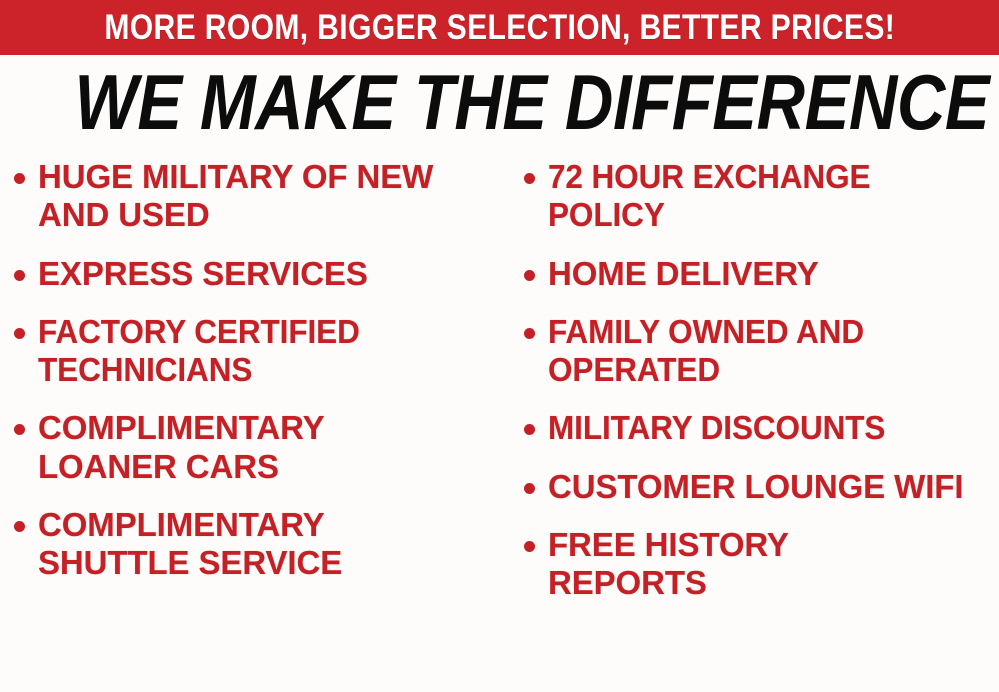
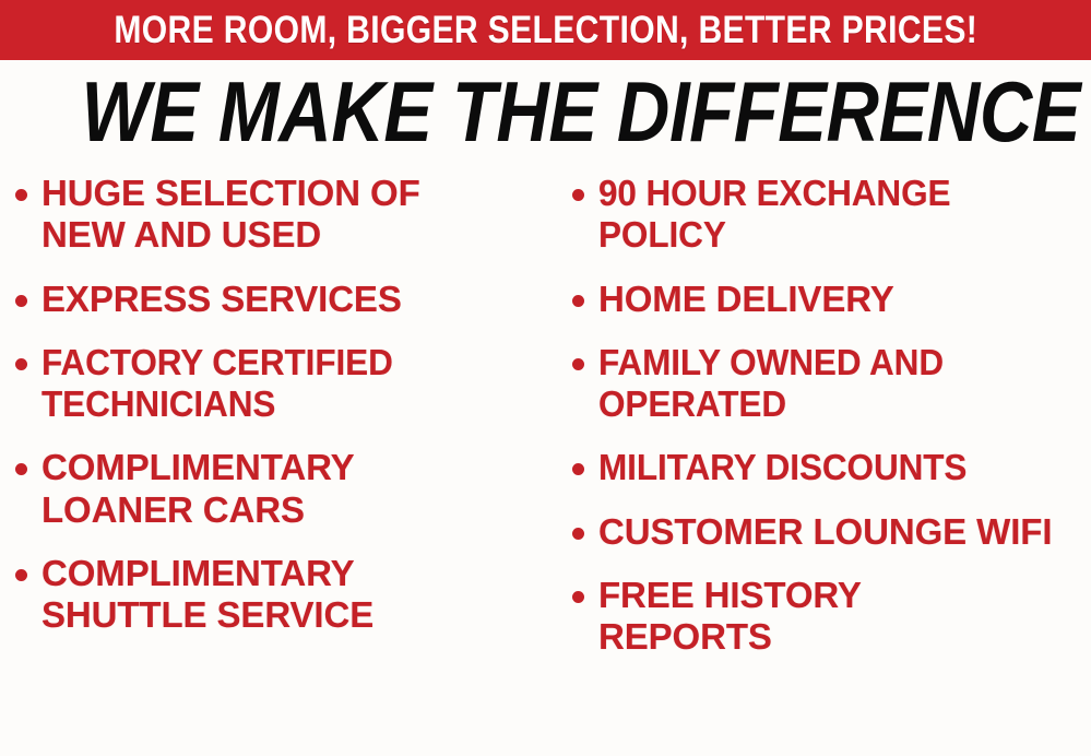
  MORE ROOM, BIGGER SELECTION, BETTER PRICES!
  WE MAKE THE DIFFERENCE
- HUGE MILITARY OF NEW AND USED
+ HUGE SELECTION OF NEW AND USED
  EXPRESS SERVICES
  FACTORY CERTIFIED TECHNICIANS
  COMPLIMENTARY LOANER CARS
  COMPLIMENTARY SHUTTLE SERVICE
- 72 HOUR EXCHANGE POLICY
+ 90 HOUR EXCHANGE POLICY
  HOME DELIVERY
  FAMILY OWNED AND OPERATED
  MILITARY DISCOUNTS
  CUSTOMER LOUNGE WIFI
  FREE HISTORY REPORTS
